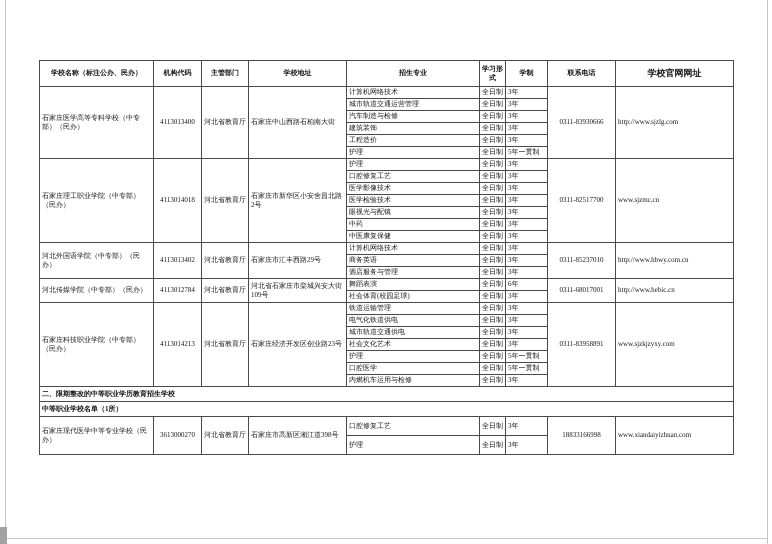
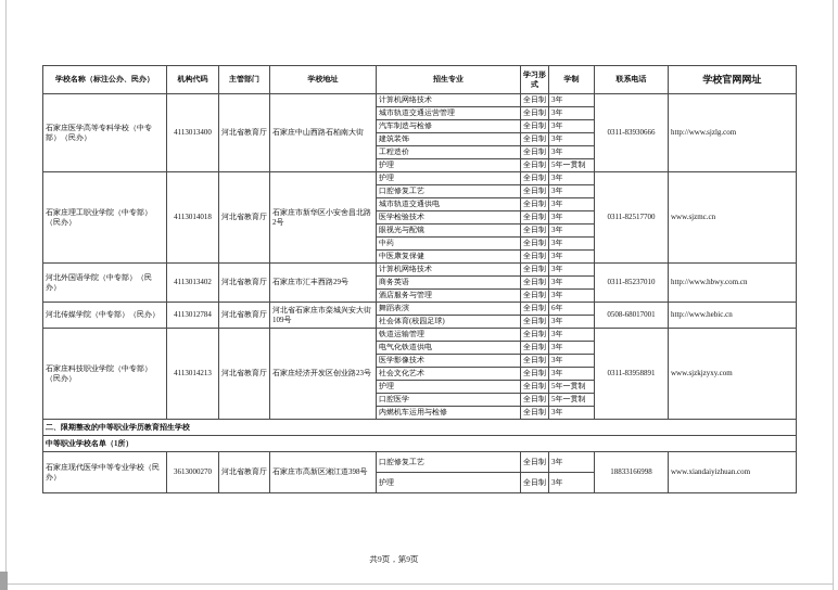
  学校名称（标注公办、民办）	机构代码	主管部门	学校地址	招生专业	学习形式	学制	联系电话	学校官网网址
  石家庄医学高等专科学校（中专部）（民办）	4113013400	河北省教育厅	石家庄中山西路石柏南大街	计算机网络技术	全日制	3年	0311-83930666	http://www.sjzlg.com
  城市轨道交通运营管理	全日制	3年
  汽车制造与检修	全日制	3年
  建筑装饰	全日制	3年
  工程造价	全日制	3年
  护理	全日制	5年一贯制
  石家庄理工职业学院（中专部）（民办）	4113014018	河北省教育厅	石家庄市新华区小安舍昌北路2号	护理	全日制	3年	0311-82517700	www.sjzmc.cn
  口腔修复工艺	全日制	3年
- 医学影像技术	全日制	3年
+ 城市轨道交通供电	全日制	3年
  医学检验技术	全日制	3年
  眼视光与配镜	全日制	3年
  中药	全日制	3年
  中医康复保健	全日制	3年
  河北外国语学院（中专部）（民办）	4113013402	河北省教育厅	石家庄市汇丰西路29号	计算机网络技术	全日制	3年	0311-85237010	http://www.hbwy.com.cn
  商务英语	全日制	3年
  酒店服务与管理	全日制	3年
- 河北传媒学院（中专部）（民办）	4113012784	河北省教育厅	河北省石家庄市栾城兴安大街109号	舞蹈表演	全日制	6年	0311-68017001	http://www.hebic.cn
+ 河北传媒学院（中专部）（民办）	4113012784	河北省教育厅	河北省石家庄市栾城兴安大街109号	舞蹈表演	全日制	6年	0508-68017001	http://www.hebic.cn
  社会体育(校园足球)	全日制	3年
  石家庄科技职业学院（中专部）（民办）	4113014213	河北省教育厅	石家庄经济开发区创业路23号	铁道运输管理	全日制	3年	0311-83958891	www.sjzkjzyxy.com
  电气化铁道供电	全日制	3年
- 城市轨道交通供电	全日制	3年
+ 医学影像技术	全日制	3年
  社会文化艺术	全日制	3年
  护理	全日制	5年一贯制
  口腔医学	全日制	5年一贯制
  内燃机车运用与检修	全日制	3年
  二、限期整改的中等职业学历教育招生学校
  中等职业学校名单（1所）
  石家庄现代医学中等专业学校（民办）	3613000270	河北省教育厅	石家庄市高新区湘江道398号	口腔修复工艺	全日制	3年	18833166998	www.xiandaiyizhuan.com
  护理	全日制	3年
+ 共9页，第9页
